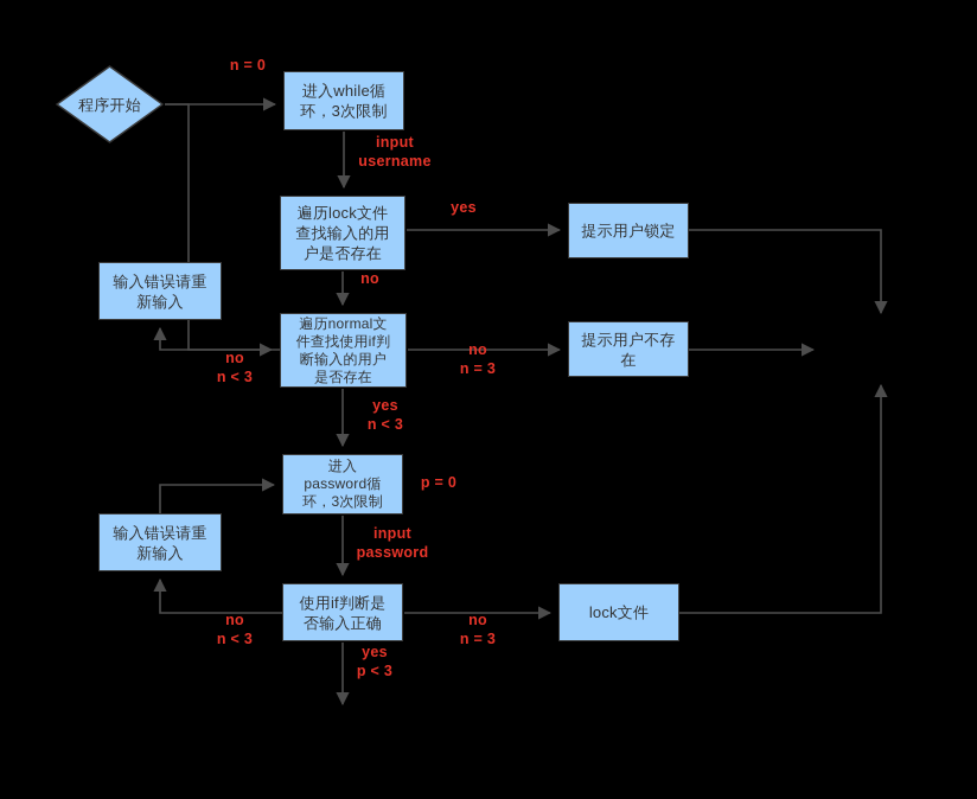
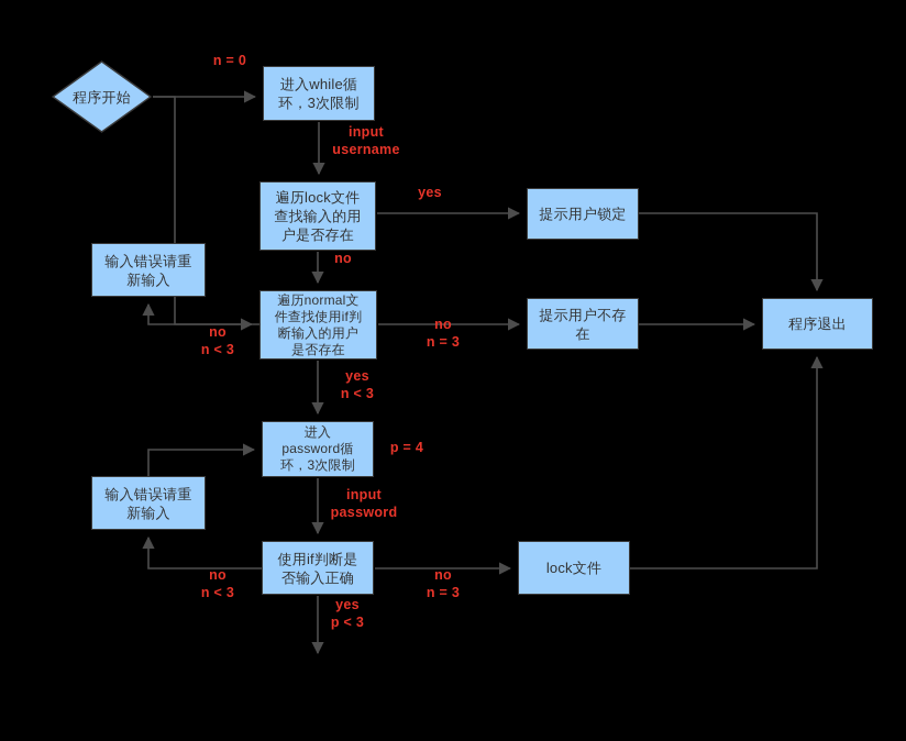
  程序开始
  进入while循
  环，3次限制
  遍历lock文件
  查找输入的用
  户是否存在
  提示用户锁定
  输入错误请重
  新输入
  遍历normal文
  件查找使用if判
  断输入的用户
  是否存在
  提示用户不存
  在
+ 程序退出
  进入
  password循
  环，3次限制
  输入错误请重
  新输入
  使用if判断是
  否输入正确
  lock文件
  n = 0
  input
  username
  yes
  no
  no
  n = 3
  no
  n < 3
  yes
  n < 3
- p = 0
+ p = 4
  input
  password
  no
  n = 3
  no
  n < 3
  yes
  p < 3
